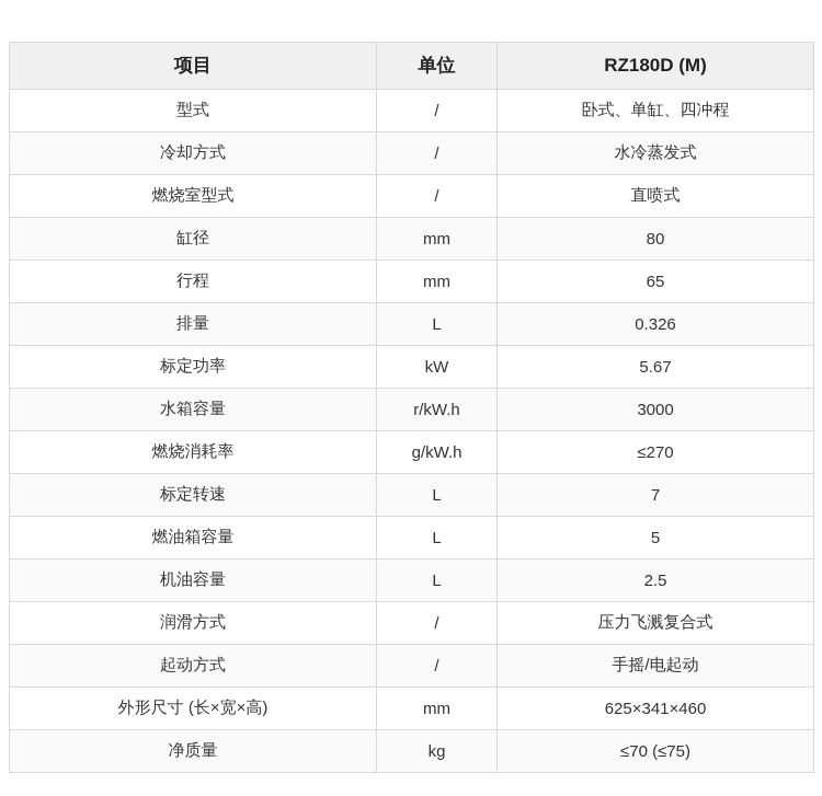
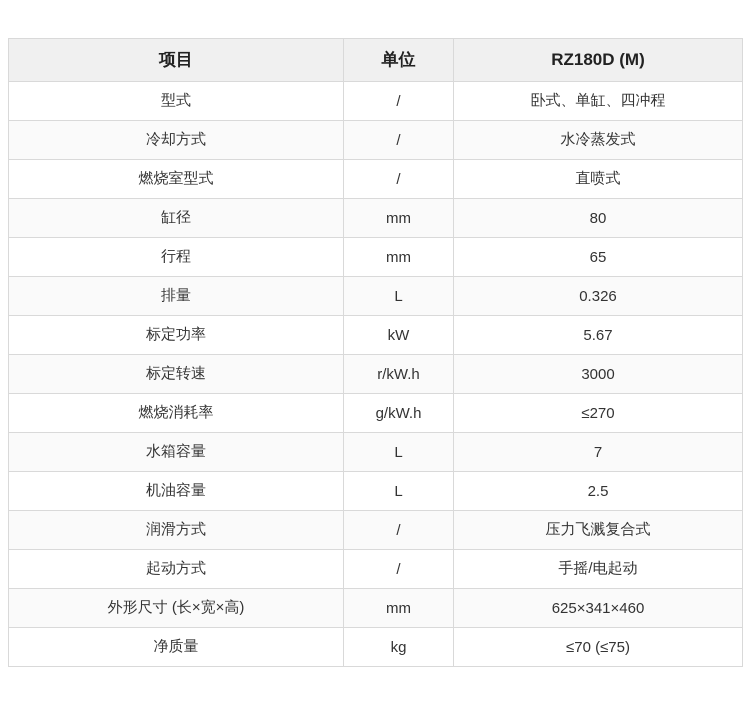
  项目	单位	RZ180D (M)
  型式	/	卧式、单缸、四冲程
  冷却方式	/	水冷蒸发式
  燃烧室型式	/	直喷式
  缸径	mm	80
  行程	mm	65
  排量	L	0.326
  标定功率	kW	5.67
- 水箱容量	r/kW.h	3000
+ 标定转速	r/kW.h	3000
  燃烧消耗率	g/kW.h	≤270
- 标定转速	L	7
+ 水箱容量	L	7
- 燃油箱容量	L	5
  机油容量	L	2.5
  润滑方式	/	压力飞溅复合式
  起动方式	/	手摇/电起动
  外形尺寸 (长×宽×高)	mm	625×341×460
  净质量	kg	≤70 (≤75)
